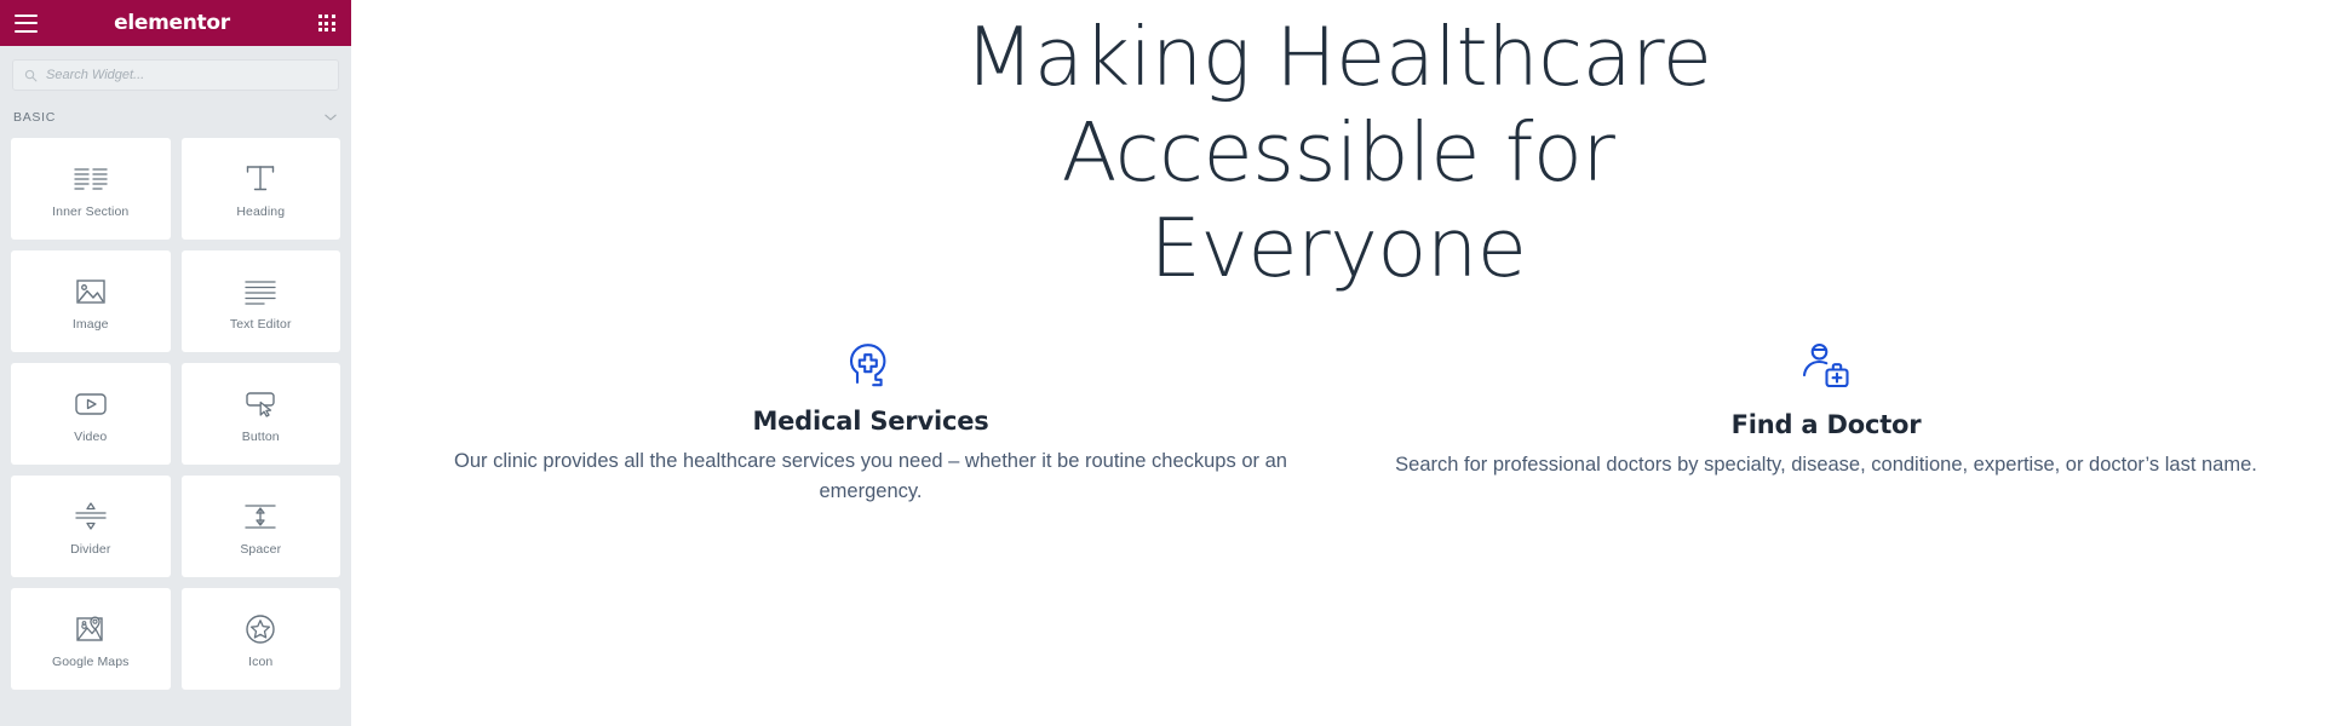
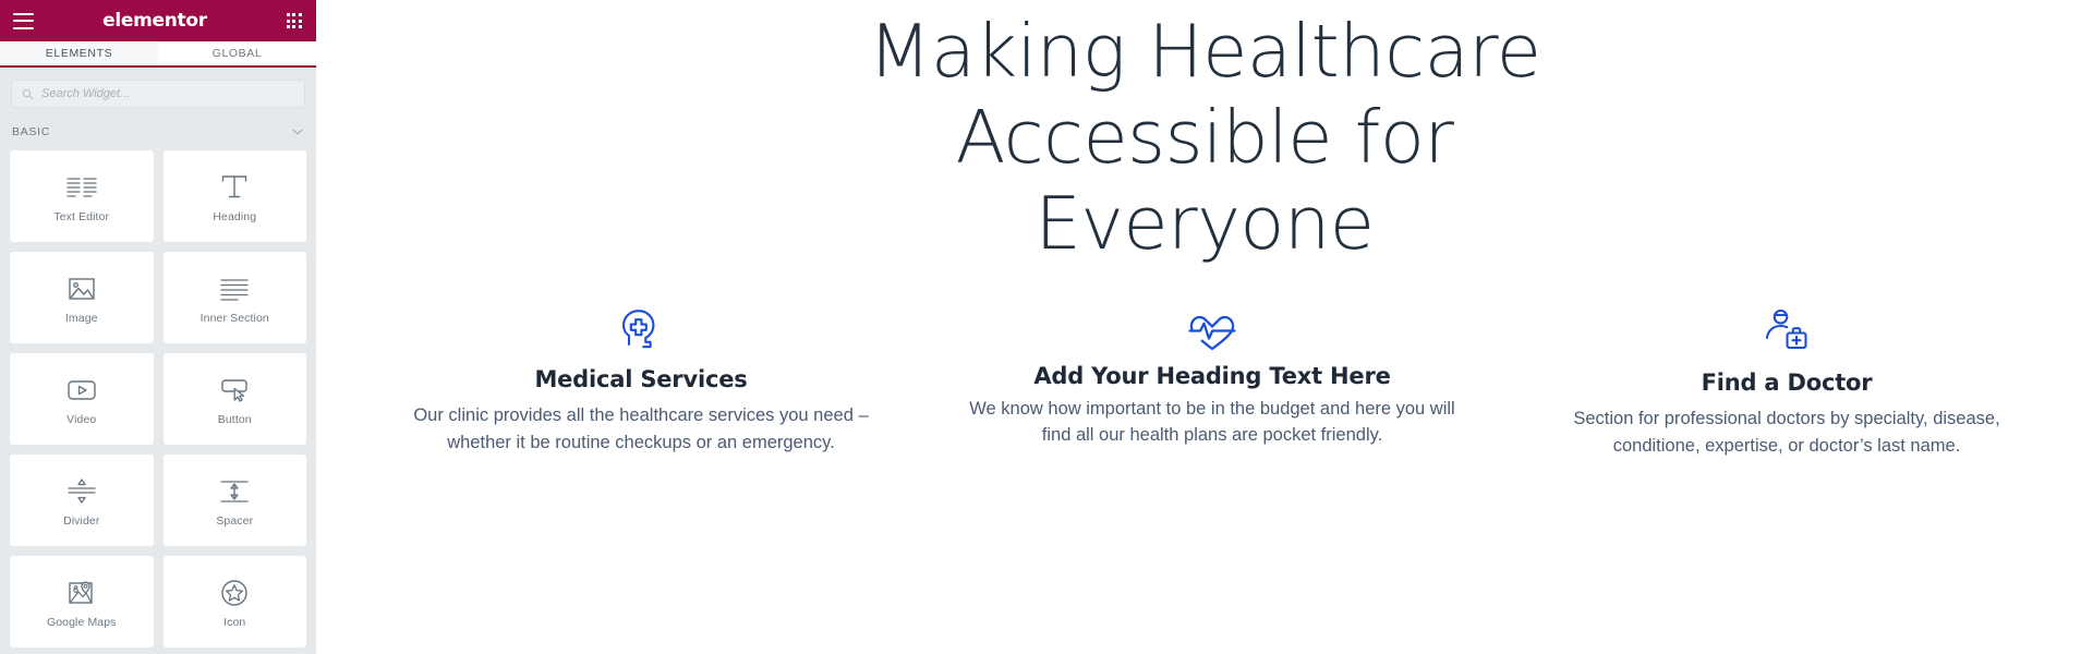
  elementor
+ ELEMENTS
+ GLOBAL
  Search Widget...
  BASIC
- Inner Section
+ Text Editor
  Heading
  Image
- Text Editor
+ Inner Section
  Video
  Button
  Divider
  Spacer
  Google Maps
  Icon
  Making Healthcare Accessible for Everyone
  Medical Services
  Our clinic provides all the healthcare services you need – whether it be routine checkups or an emergency.
+ Add Your Heading Text Here
+ We know how important to be in the budget and here you will find all our health plans are pocket friendly.
  Find a Doctor
- Search for professional doctors by specialty, disease, conditione, expertise, or doctor’s last name.
+ Section for professional doctors by specialty, disease, conditione, expertise, or doctor’s last name.
